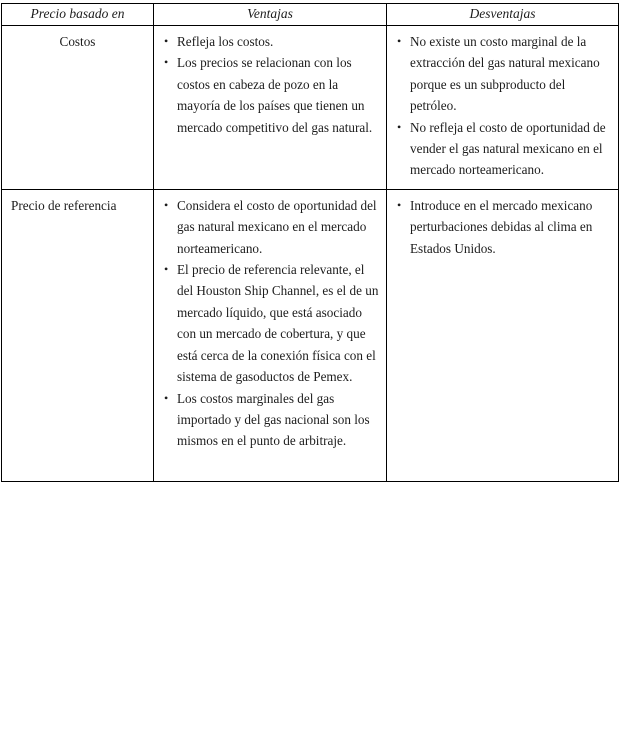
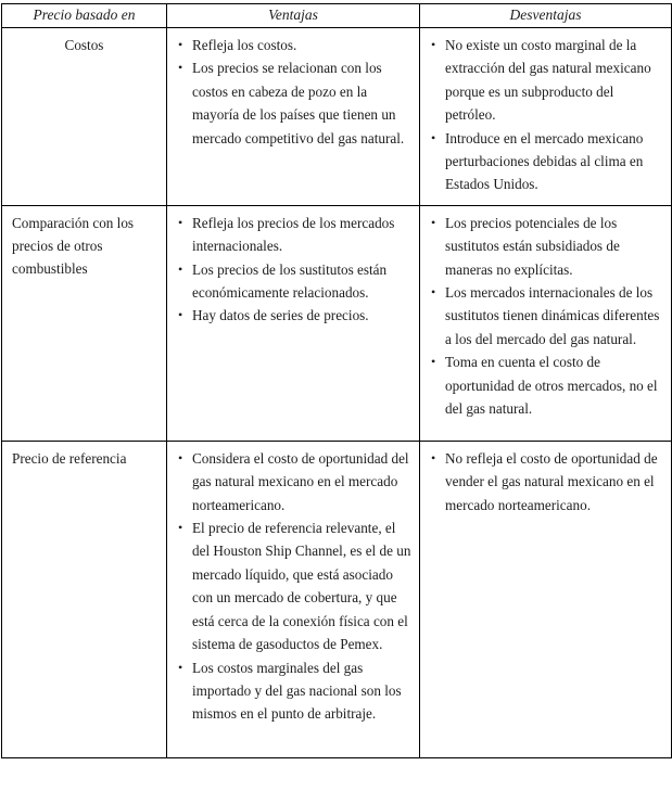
  Precio basado en	Ventajas	Desventajas
- Costos	• Refleja los costos.• Los precios se relacionan con los costos en cabeza de pozo en la mayoría de los países que tienen un mercado competitivo del gas natural.	• No existe un costo marginal de la extracción del gas natural mexicano porque es un subproducto del petróleo.• No refleja el costo de oportunidad de vender el gas natural mexicano en el mercado norteamericano.
+ Costos	• Refleja los costos.• Los precios se relacionan con los costos en cabeza de pozo en la mayoría de los países que tienen un mercado competitivo del gas natural.	• No existe un costo marginal de la extracción del gas natural mexicano porque es un subproducto del petróleo.• Introduce en el mercado mexicano perturbaciones debidas al clima en Estados Unidos.
+ Comparación con los precios de otros combustibles	• Refleja los precios de los mercados internacionales.• Los precios de los sustitutos están económicamente relacionados.• Hay datos de series de precios.	• Los precios potenciales de los sustitutos están subsidiados de maneras no explícitas.• Los mercados internacionales de los sustitutos tienen dinámicas diferentes a los del mercado del gas natural.• Toma en cuenta el costo de oportunidad de otros mercados, no el del gas natural.
- Precio de referencia	• Considera el costo de oportunidad del gas natural mexicano en el mercado norteamericano.• El precio de referencia relevante, el del Houston Ship Channel, es el de un mercado líquido, que está asociado con un mercado de cobertura, y que está cerca de la conexión física con el sistema de gasoductos de Pemex.• Los costos marginales del gas importado y del gas nacional son los mismos en el punto de arbitraje.	• Introduce en el mercado mexicano perturbaciones debidas al clima en Estados Unidos.
+ Precio de referencia	• Considera el costo de oportunidad del gas natural mexicano en el mercado norteamericano.• El precio de referencia relevante, el del Houston Ship Channel, es el de un mercado líquido, que está asociado con un mercado de cobertura, y que está cerca de la conexión física con el sistema de gasoductos de Pemex.• Los costos marginales del gas importado y del gas nacional son los mismos en el punto de arbitraje.	• No refleja el costo de oportunidad de vender el gas natural mexicano en el mercado norteamericano.
